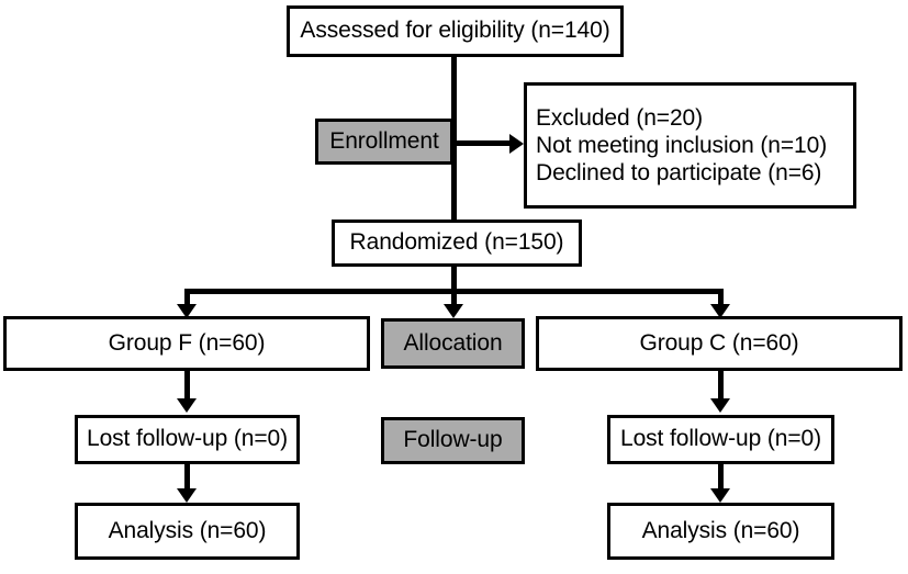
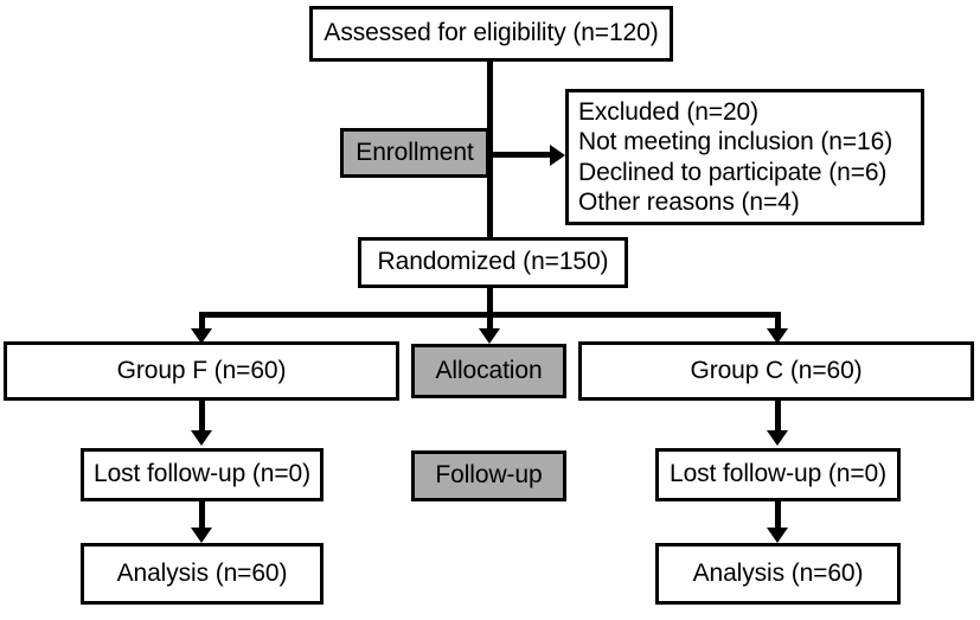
- Assessed for eligibility (n=140)
+ Assessed for eligibility (n=120)
  Enrollment
  Excluded (n=20)
- Not meeting inclusion (n=10)
+ Not meeting inclusion (n=16)
  Declined to participate (n=6)
+ Other reasons (n=4)
  Randomized (n=150)
  Group F (n=60)
  Allocation
  Group C (n=60)
  Lost follow-up (n=0)
  Follow-up
  Lost follow-up (n=0)
  Analysis (n=60)
  Analysis (n=60)
